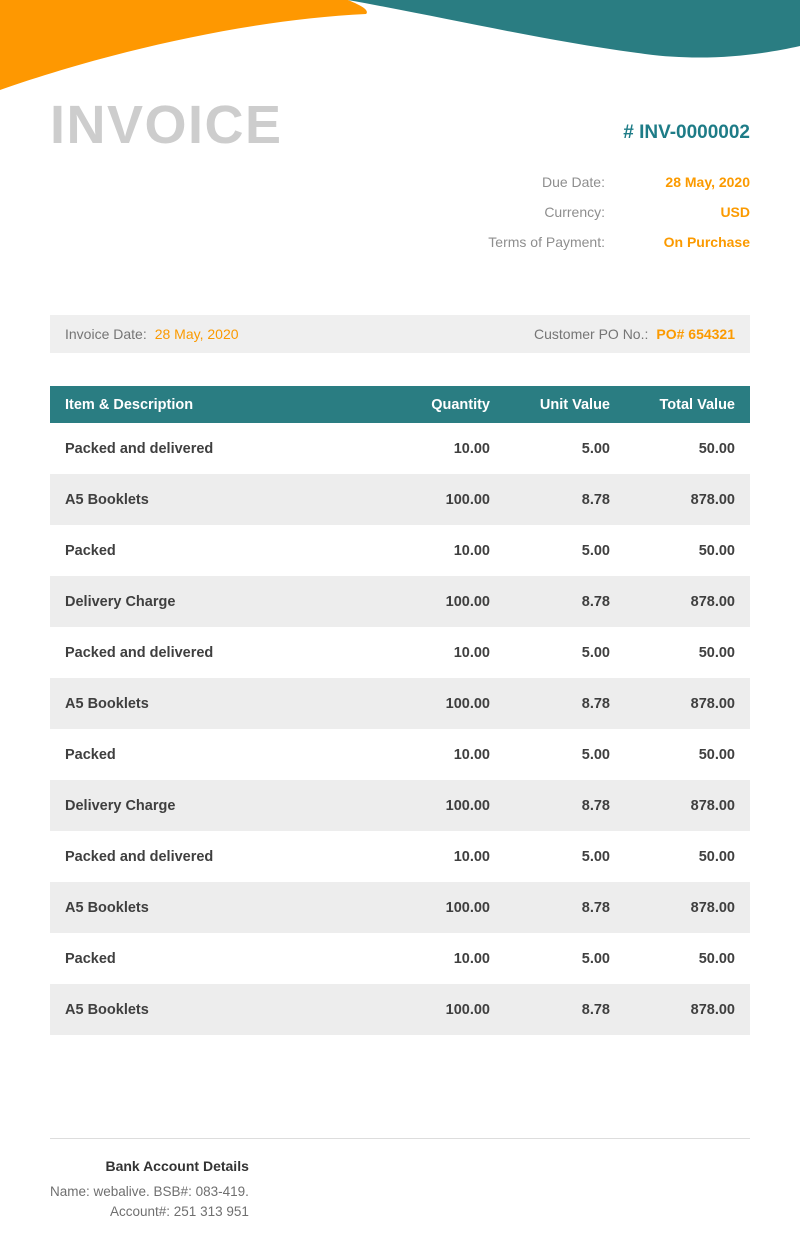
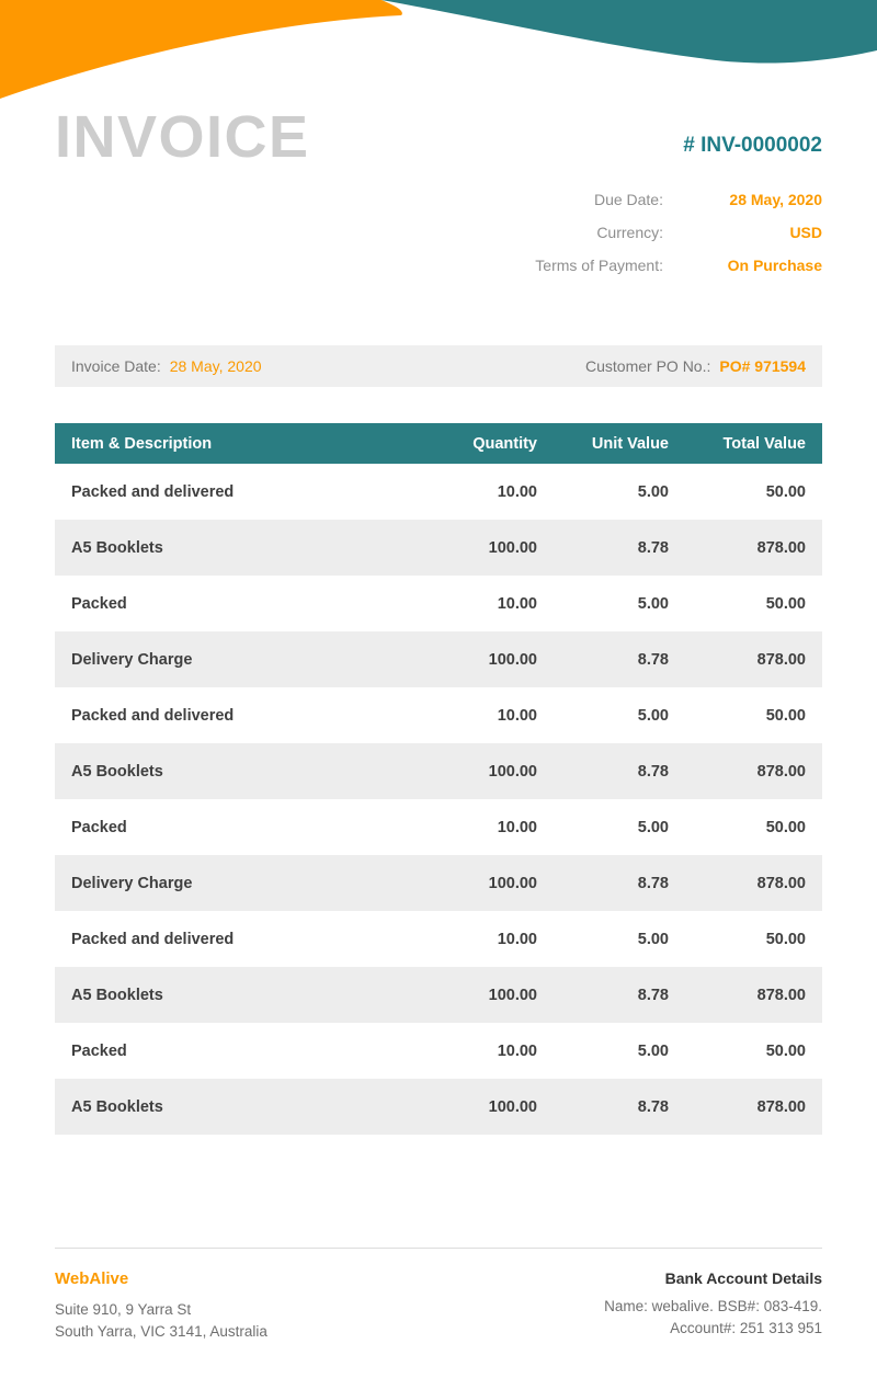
  INVOICE
  # INV-0000002
  Due Date:
  28 May, 2020
  Currency:
  USD
  Terms of Payment:
  On Purchase
  Invoice Date:
  28 May, 2020
  Customer PO No.:
- PO# 654321
+ PO# 971594
  Item & Description	Quantity	Unit Value	Total Value
  Packed and delivered	10.00	5.00	50.00
  A5 Booklets	100.00	8.78	878.00
  Packed	10.00	5.00	50.00
  Delivery Charge	100.00	8.78	878.00
  Packed and delivered	10.00	5.00	50.00
  A5 Booklets	100.00	8.78	878.00
  Packed	10.00	5.00	50.00
  Delivery Charge	100.00	8.78	878.00
  Packed and delivered	10.00	5.00	50.00
  A5 Booklets	100.00	8.78	878.00
  Packed	10.00	5.00	50.00
  A5 Booklets	100.00	8.78	878.00
+ WebAlive
+ Suite 910, 9 Yarra St
+ South Yarra, VIC 3141, Australia
  Bank Account Details
  Name: webalive. BSB#: 083-419.
  Account#: 251 313 951
